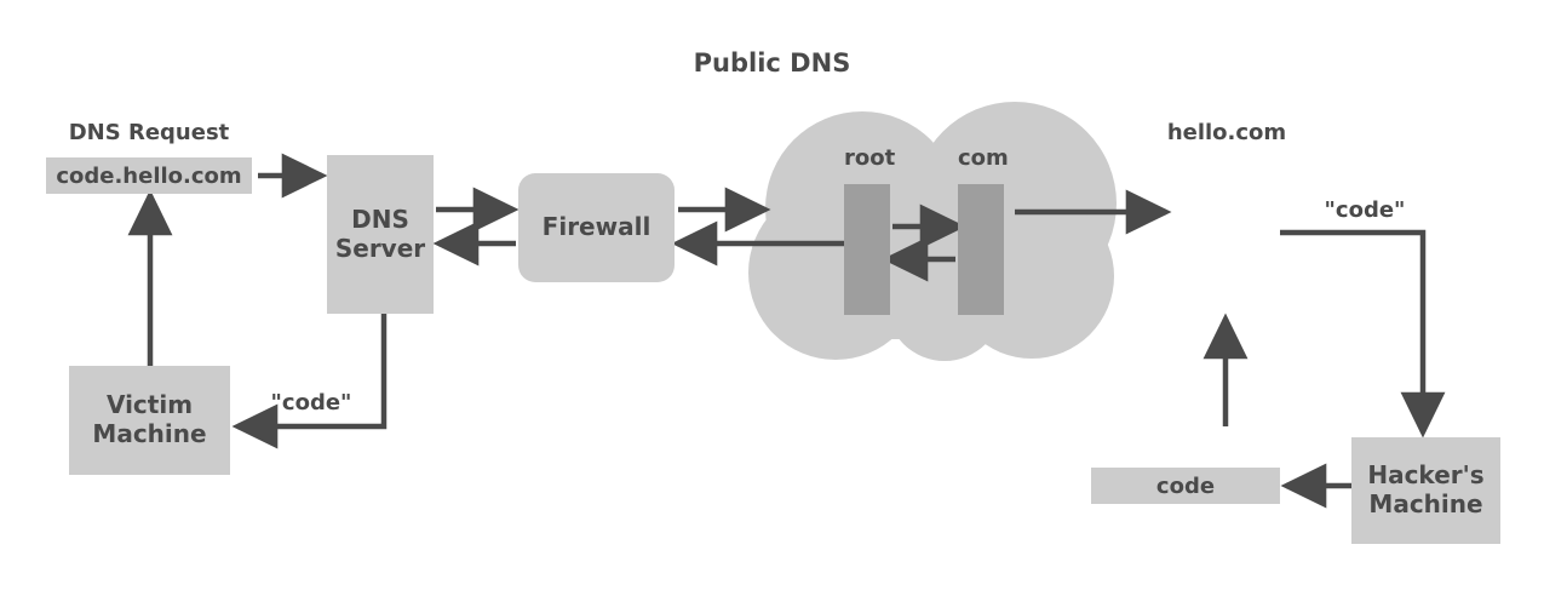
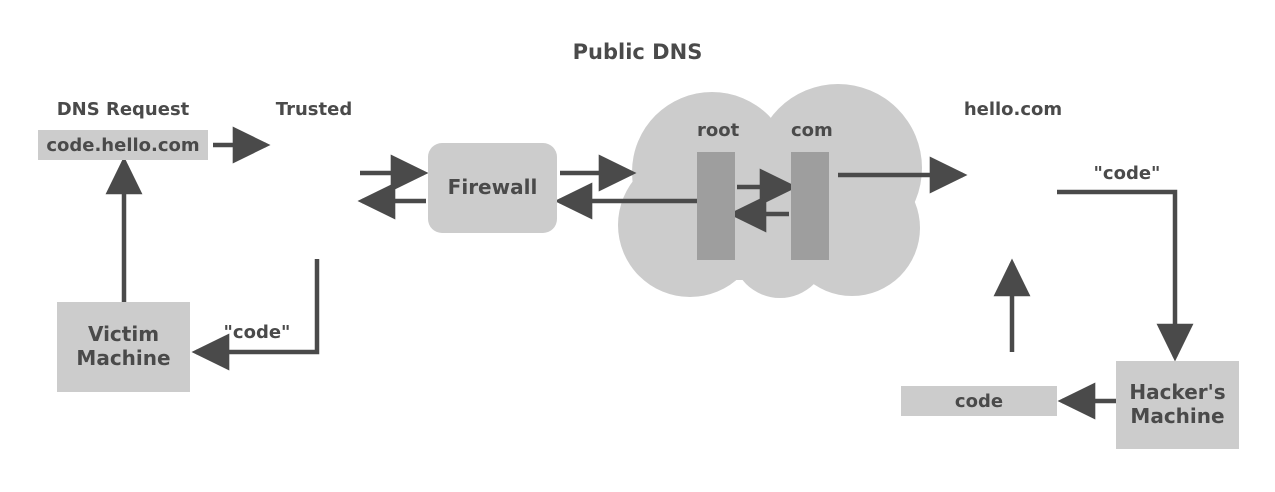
  Public DNS
  DNS Request
+ Trusted
  root
  com
  hello.com
  "code"
  "code"
  code.hello.com
  code
- DNS
- Server
  Firewall
  Victim
  Machine
  Hacker's
  Machine
